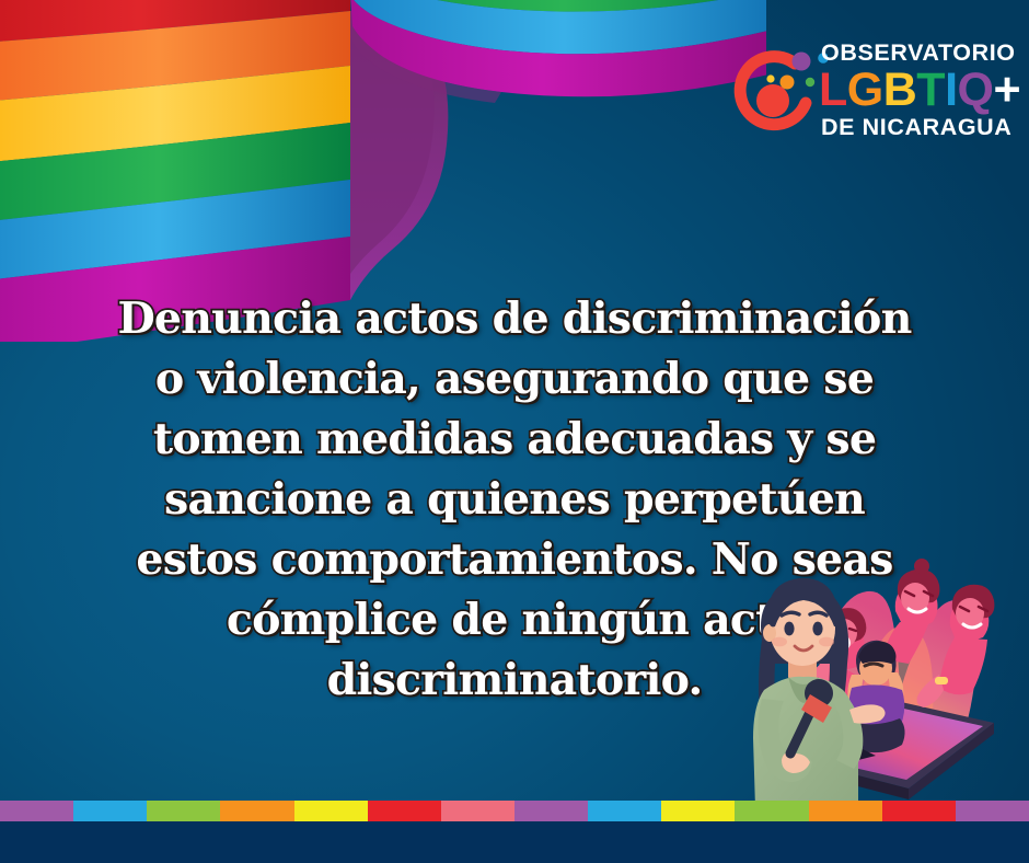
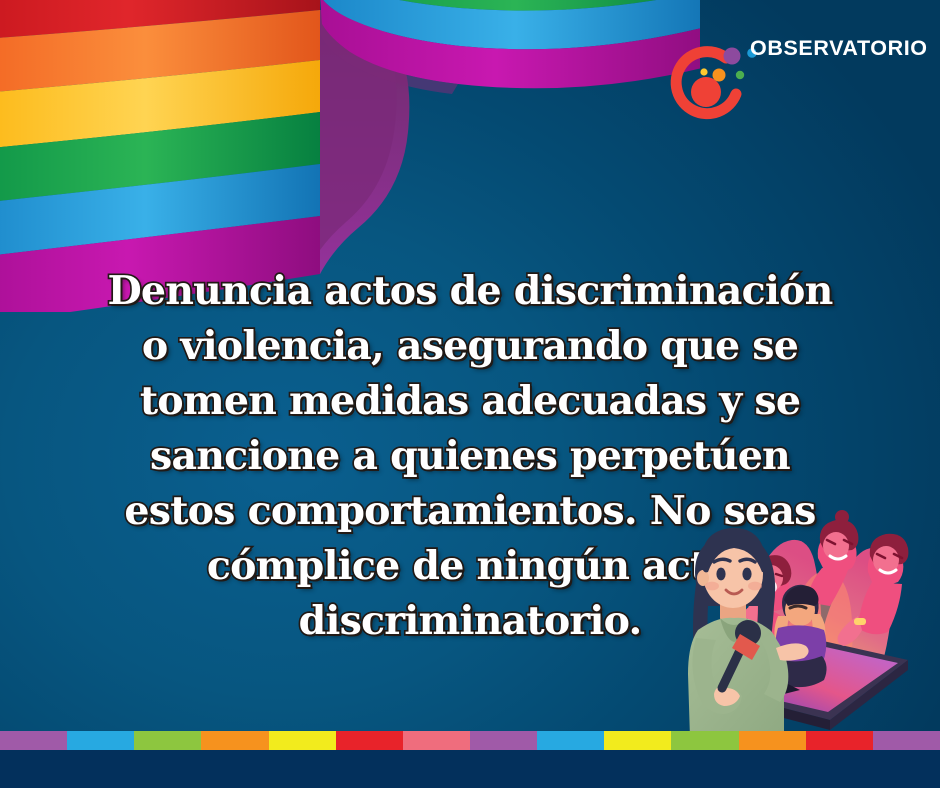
  OBSERVATORIO
- LGBTIQ+
- DE NICARAGUA
  Denuncia actos de discriminación o violencia, asegurando que se tomen medidas adecuadas y se sancione a quienes perpetúen estos comportamientos. No seas cómplice de ningún ac discriminatorio.
